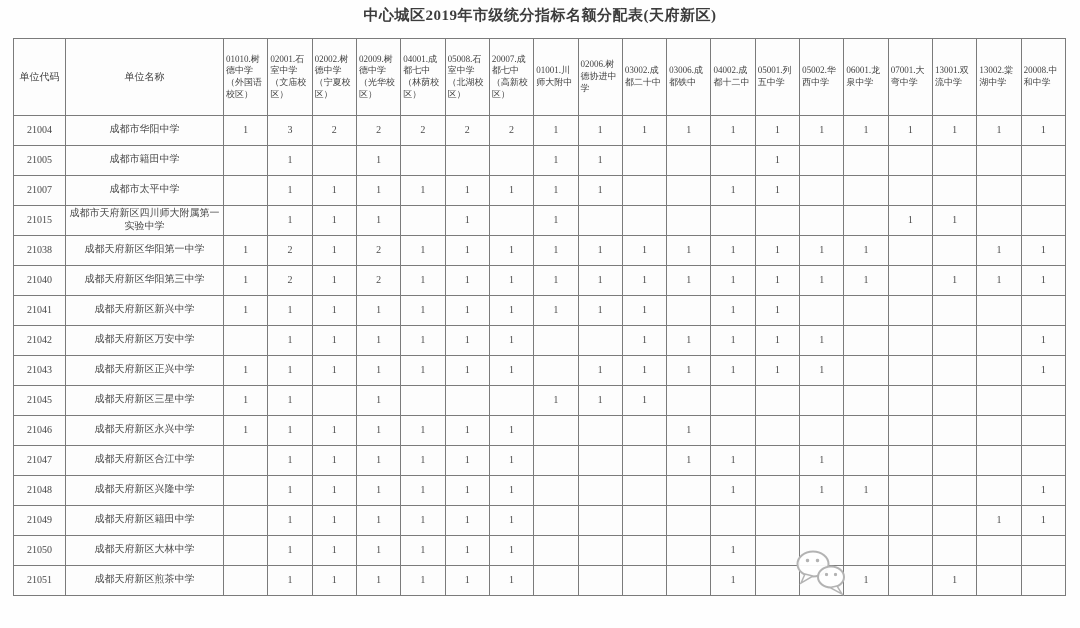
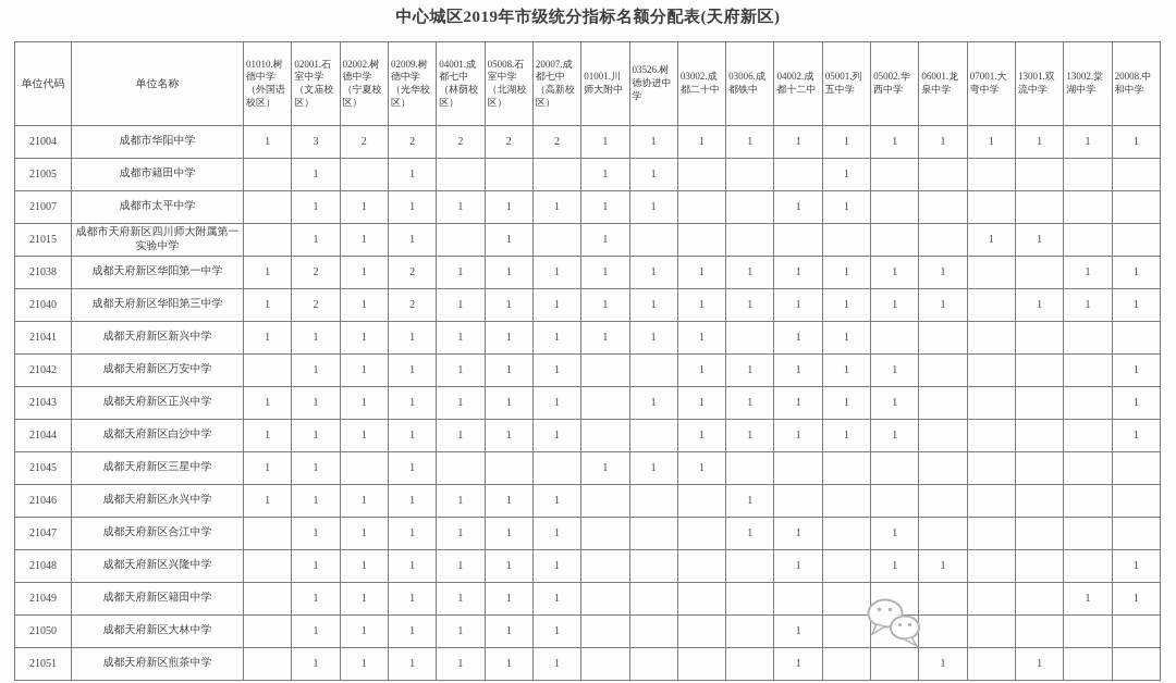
  中心城区2019年市级统分指标名额分配表(天府新区)
- 单位代码	单位名称	01010.树德中学（外国语校区）	02001.石室中学（文庙校区）	02002.树德中学（宁夏校区）	02009.树德中学（光华校区）	04001.成都七中（林荫校区）	05008.石室中学（北湖校区）	20007.成都七中（高新校区）	01001.川师大附中	02006.树德协进中学	03002.成都二十中	03006.成都铁中	04002.成都十二中	05001.列五中学	05002.华西中学	06001.龙泉中学	07001.大弯中学	13001.双流中学	13002.棠湖中学	20008.中和中学
+ 单位代码	单位名称	01010.树德中学（外国语校区）	02001.石室中学（文庙校区）	02002.树德中学（宁夏校区）	02009.树德中学（光华校区）	04001.成都七中（林荫校区）	05008.石室中学（北湖校区）	20007.成都七中（高新校区）	01001.川师大附中	03526.树德协进中学	03002.成都二十中	03006.成都铁中	04002.成都十二中	05001.列五中学	05002.华西中学	06001.龙泉中学	07001.大弯中学	13001.双流中学	13002.棠湖中学	20008.中和中学
  21004	成都市华阳中学	1	3	2	2	2	2	2	1	1	1	1	1	1	1	1	1	1	1	1
  21005	成都市籍田中学		1		1				1	1				1
  21007	成都市太平中学		1	1	1	1	1	1	1	1			1	1
  21015	成都市天府新区四川师大附属第一实验中学		1	1	1		1		1								1	1
  21038	成都天府新区华阳第一中学	1	2	1	2	1	1	1	1	1	1	1	1	1	1	1			1	1
  21040	成都天府新区华阳第三中学	1	2	1	2	1	1	1	1	1	1	1	1	1	1	1		1	1	1
  21041	成都天府新区新兴中学	1	1	1	1	1	1	1	1	1	1		1	1
  21042	成都天府新区万安中学		1	1	1	1	1	1			1	1	1	1	1					1
  21043	成都天府新区正兴中学	1	1	1	1	1	1	1		1	1	1	1	1	1					1
+ 21044	成都天府新区白沙中学	1	1	1	1	1	1	1			1	1	1	1	1					1
  21045	成都天府新区三星中学	1	1		1				1	1	1
  21046	成都天府新区永兴中学	1	1	1	1	1	1	1				1
  21047	成都天府新区合江中学		1	1	1	1	1	1				1	1		1
  21048	成都天府新区兴隆中学		1	1	1	1	1	1					1		1	1				1
  21049	成都天府新区籍田中学		1	1	1	1	1	1											1	1
  21050	成都天府新区大林中学		1	1	1	1	1	1					1
  21051	成都天府新区煎茶中学		1	1	1	1	1	1					1			1		1
